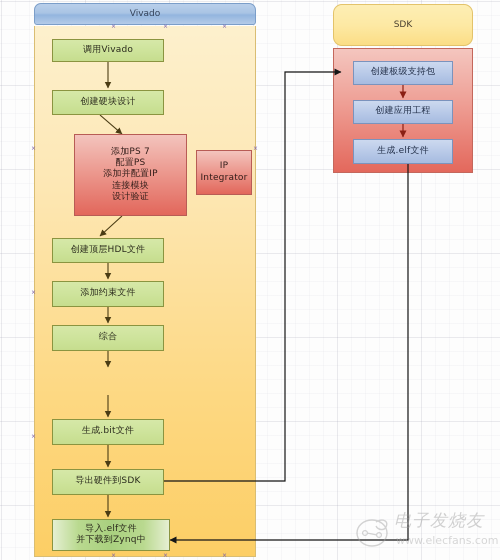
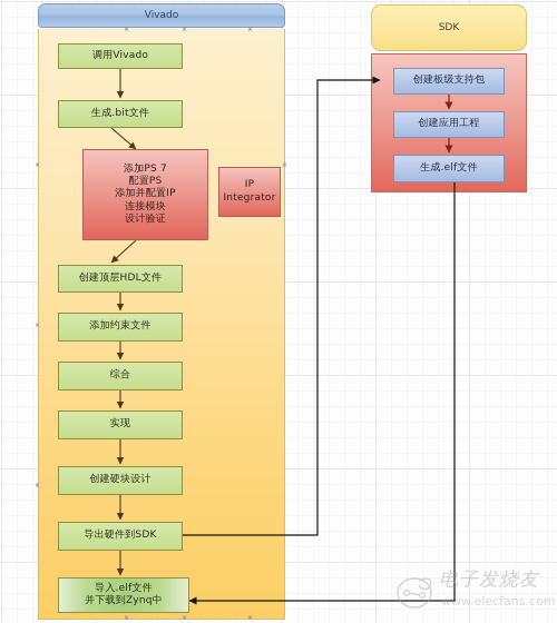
  Vivado
  SDK
  调用Vivado
- 创建硬块设计
+ 生成.bit文件
  添加PS 7
  配置PS
  添加并配置IP
  连接模块
  设计验证
  IP
  Integrator
  创建顶层HDL文件
  添加约束文件
  综合
+ 实现
- 生成.bit文件
+ 创建硬块设计
  导出硬件到SDK
  导入.elf文件
  并下载到Zynq中
  创建板级支持包
  创建应用工程
  生成.elf文件
  电子发烧友
  www.elecfans.com
